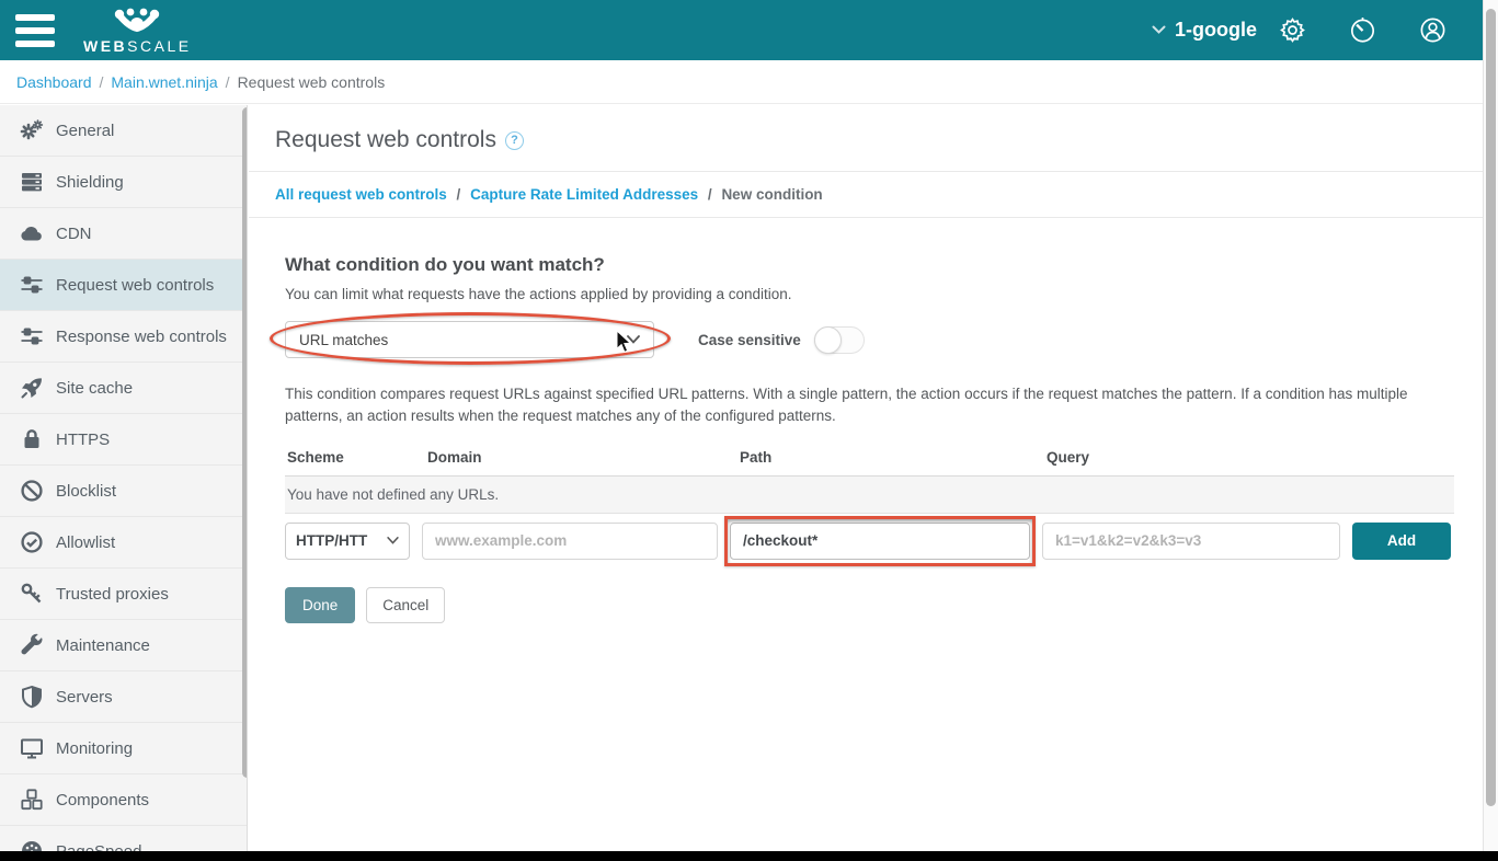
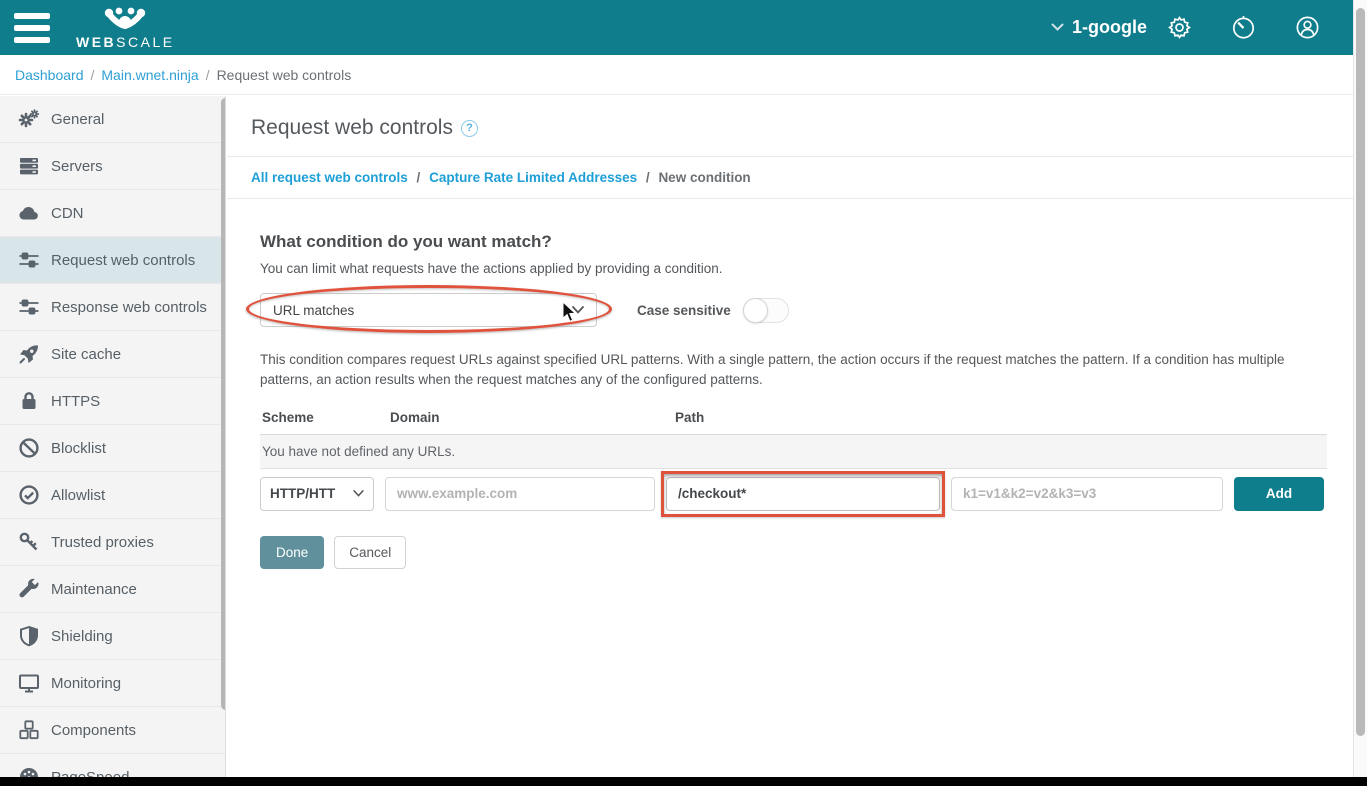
  WEBSCALE
  1-google
  Dashboard
  /
  Main.wnet.ninja
  /
  Request web controls
  General
- Shielding
+ Servers
  CDN
  Request web controls
  Response web controls
  Site cache
  HTTPS
  Blocklist
  Allowlist
  Trusted proxies
  Maintenance
- Servers
+ Shielding
  Monitoring
  Components
  Request web controls
  ?
  All request web controls / Capture Rate Limited Addresses / New condition
  What condition do you want match?
  You can limit what requests have the actions applied by providing a condition.
  URL matches
  Case sensitive
  This condition compares request URLs against specified URL patterns. With a single pattern, the action occurs if the request matches the pattern. If a condition has multiple patterns, an action results when the request matches any of the configured patterns.
  Scheme
  Domain
  Path
- Query
  You have not defined any URLs.
  HTTP/HTT
  www.example.com
  /checkout*
  k1=v1&k2=v2&k3=v3
  Add
  Done
  Cancel
